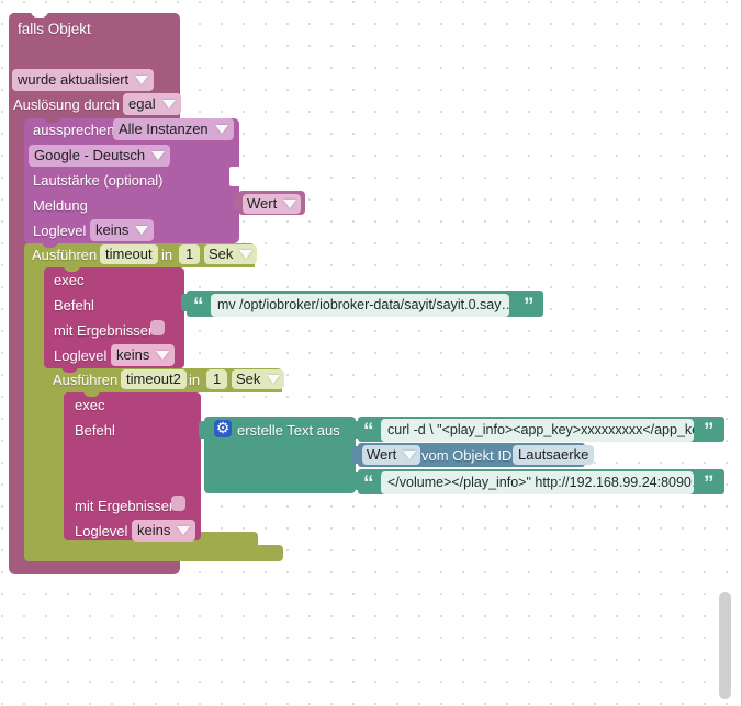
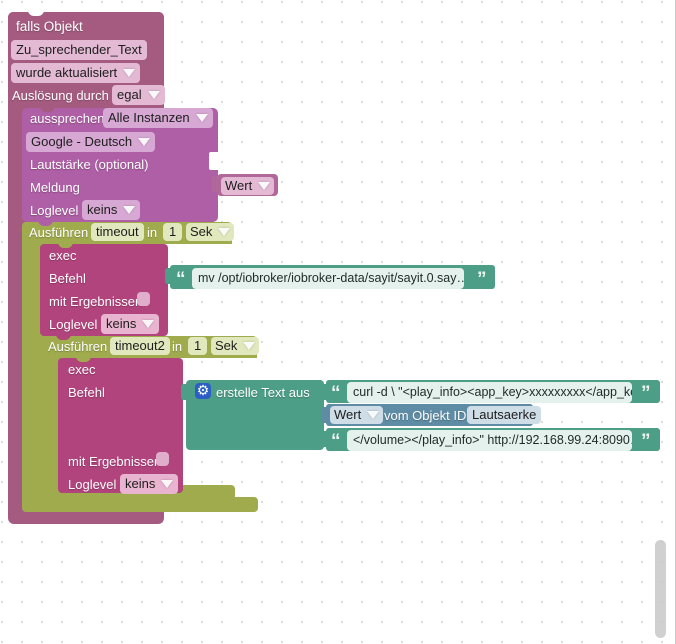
  falls Objekt
+ Zu_sprechender_Text
  wurde aktualisiert
  Auslösung durch
  egal
  aussprechen
  Alle Instanzen
  Google - Deutsch
  Lautstärke (optional)
  Meldung
  Loglevel
  keins
  Wert
  Ausführen
  timeout
  in
  1
  Sek
  exec
  Befehl
  mit Ergebnisse
  Loglevel
  keins
  “
  mv /opt/iobroker/iobroker-data/sayit/sayit.0.say…
  ”
  Ausführen
  timeout2
  in
  1
  Sek
  exec
  Befehl
  mit Ergebnisse
  Loglevel
  keins
  erstelle Text aus
  “
  curl -d \ "<play_info><app_key>xxxxxxxxx</app_k
  ”
  Wert
  vom Objekt ID
  Lautsaerke
  “
  </volume></play_info>" http://192.168.99.24:8090
  ”
